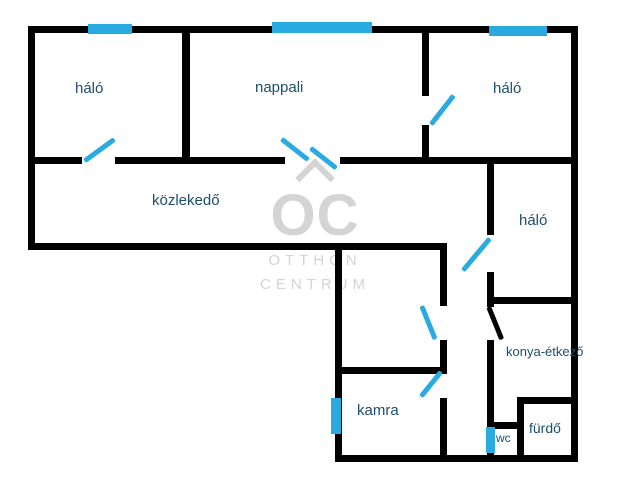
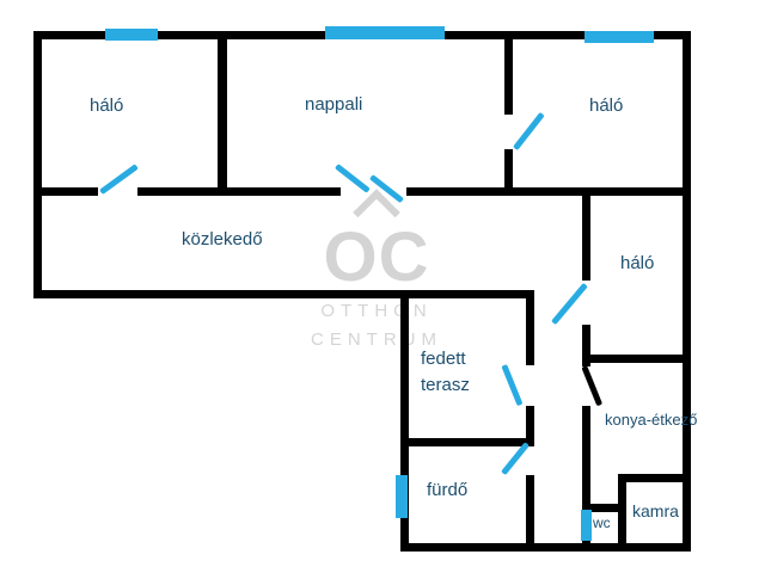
  OC
  OTTHN
  CENTRUM
  háló
  nappali
  háló
  közlekedő
  háló
+ fedett terasz
  konya-étkező
- kamra
+ fürdő
  wc
- fürdő
+ kamra
